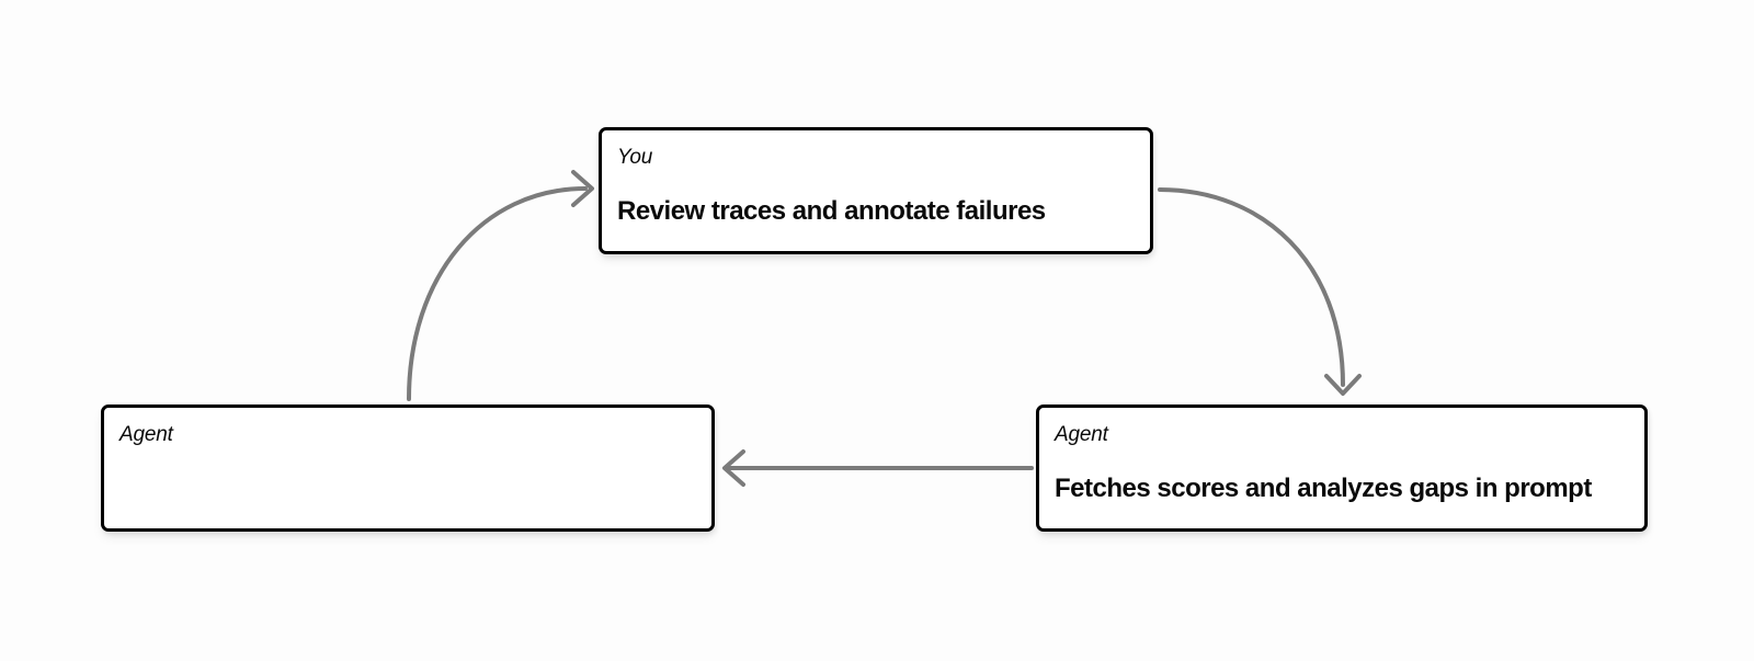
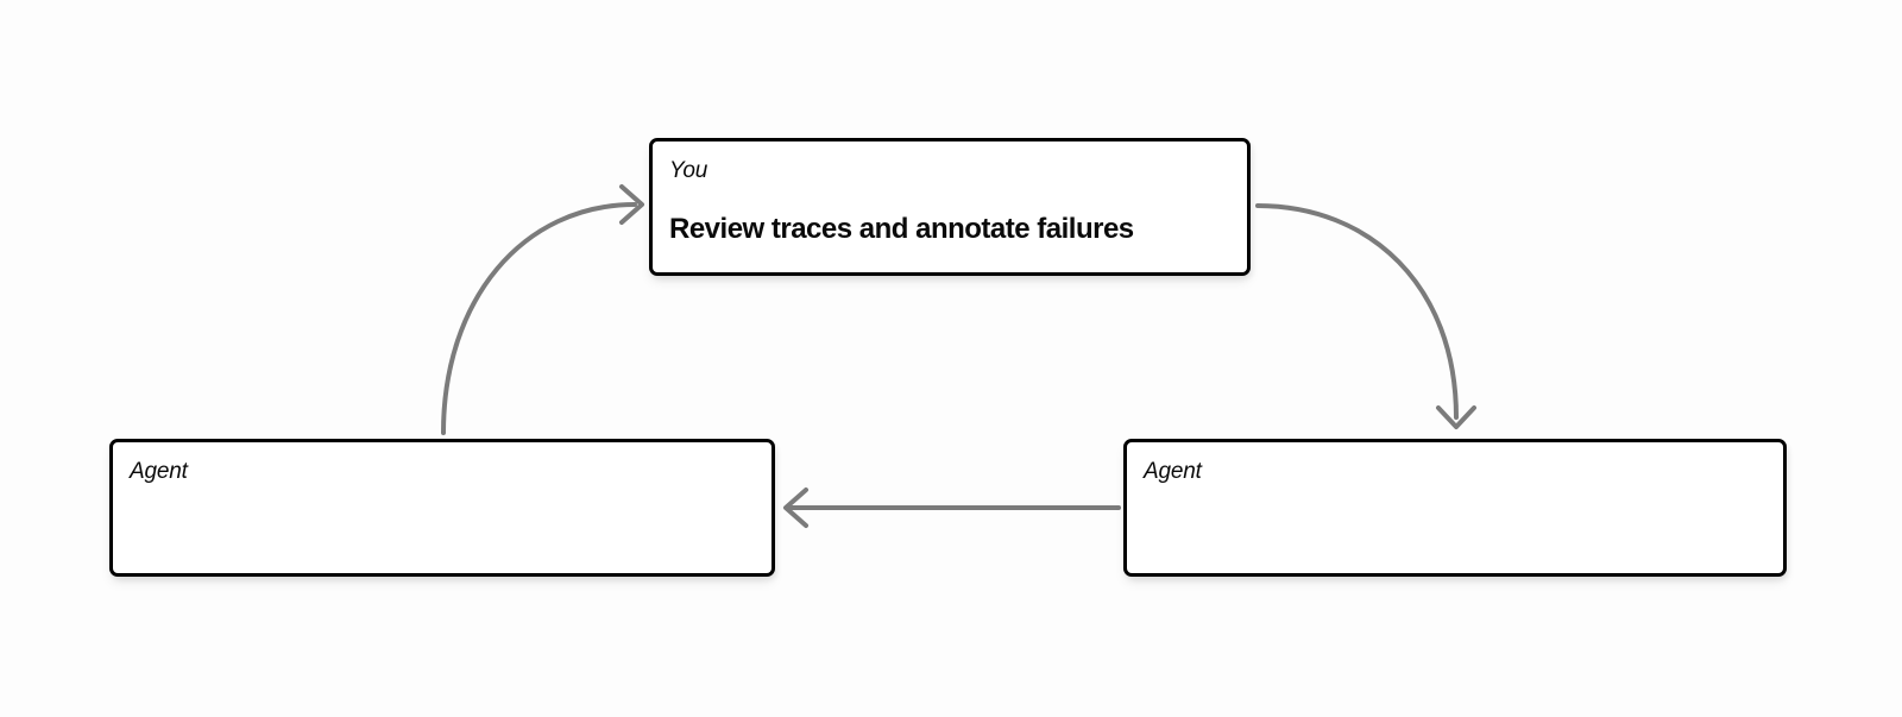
  You
  Review traces and annotate failures
  Agent
  Agent
- Fetches scores and analyzes gaps in prompt
